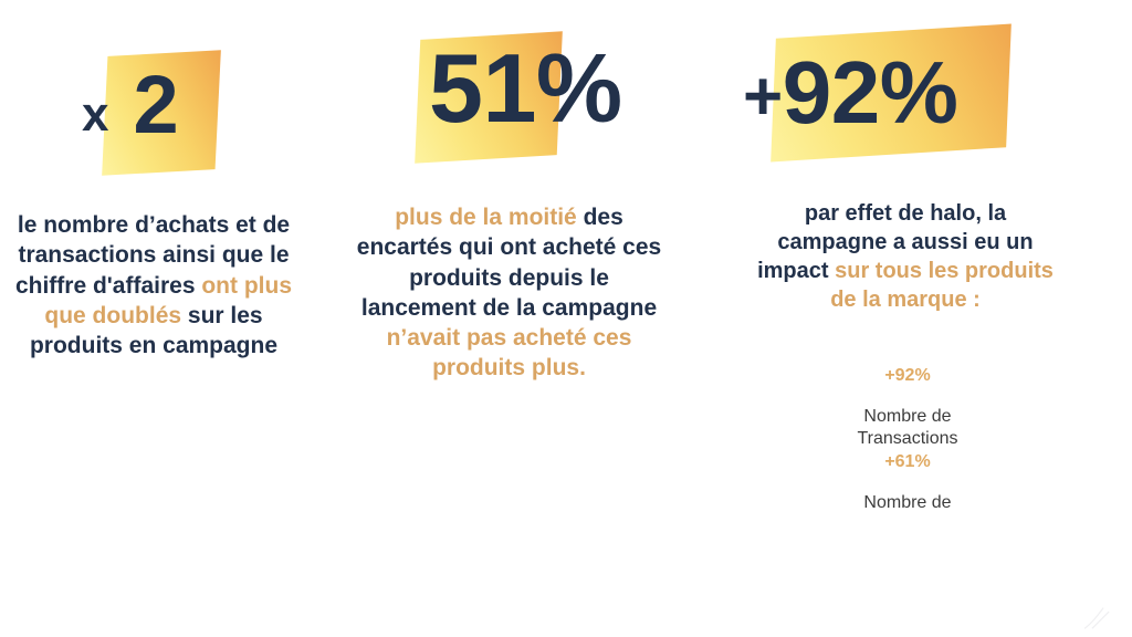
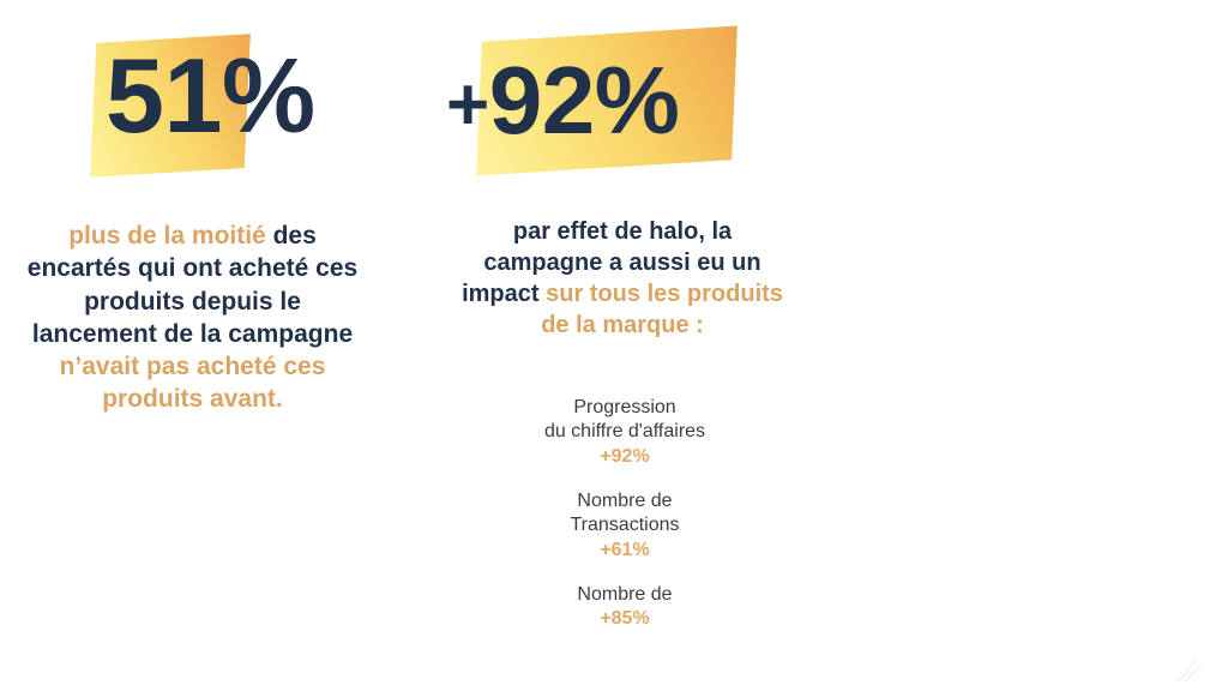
- x 2
- le nombre d’achats et de transactions ainsi que le chiffre d'affaires ont plus que doublés sur les produits en campagne
  51%
- plus de la moitié des encartés qui ont acheté ces produits depuis le lancement de la campagne n’avait pas acheté ces produits plus.
+ plus de la moitié des encartés qui ont acheté ces produits depuis le lancement de la campagne n’avait pas acheté ces produits avant.
  +92%
  par effet de halo, la campagne a aussi eu un impact sur tous les produits de la marque :
+ Progression
+ du chiffre d'affaires
  +92%
  Nombre de
  Transactions
  +61%
  Nombre de
+ +85%
